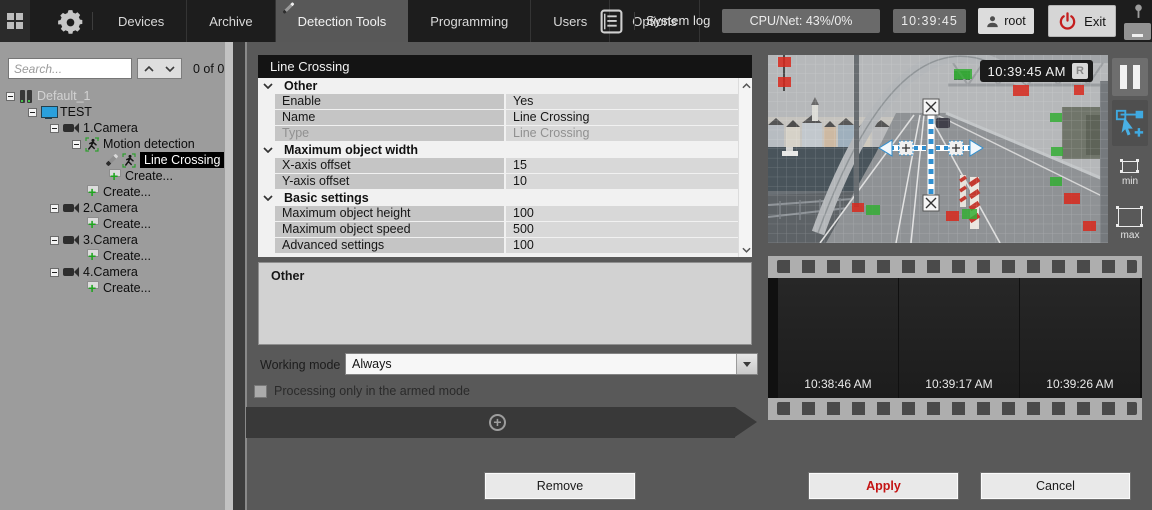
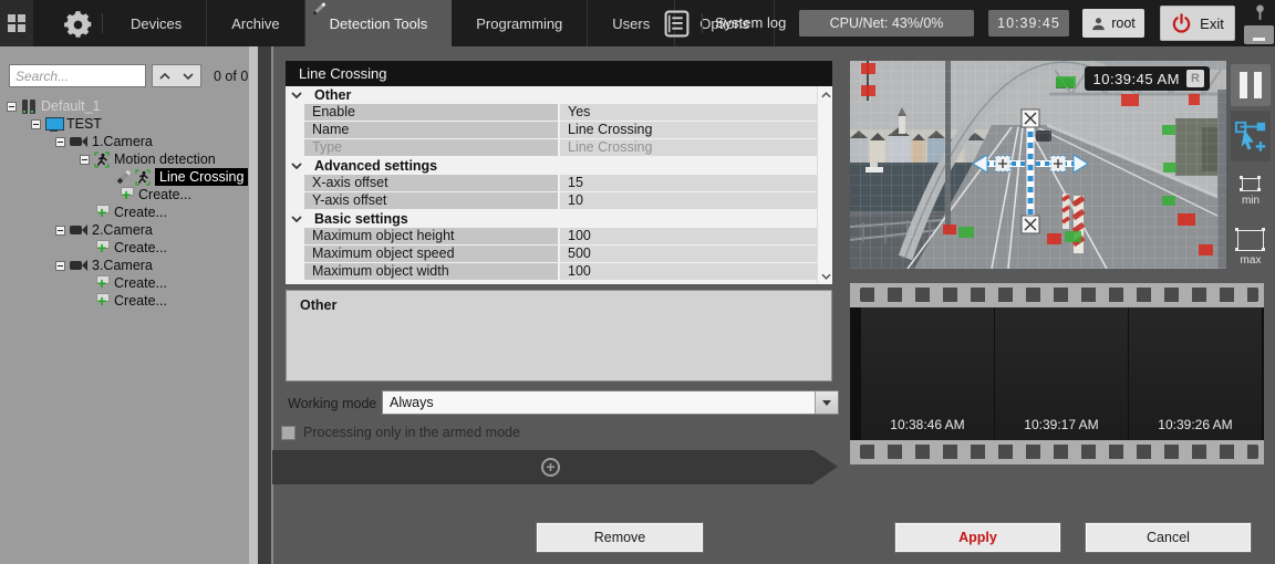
  Devices
  Archive
  Detection Tools
  Programming
  Users
  Options
  System log
  CPU/Net: 43%/0%
  10:39:45
  root
  Exit
  Search...
  0 of 0
  Default_1
  TEST
  1.Camera
  Motion detection
  Line Crossing
  Create...
  Create...
  2.Camera
  Create...
  3.Camera
  Create...
- 4.Camera
  Create...
  Line Crossing
  Other
  Enable
  Yes
  Name
  Line Crossing
  Type
  Line Crossing
- Maximum object width
+ Advanced settings
  X-axis offset
  15
  Y-axis offset
  10
  Basic settings
  Maximum object height
  100
  Maximum object speed
  500
- Advanced settings
+ Maximum object width
  100
  Other
  Working mode
  Always
  Processing only in the armed mode
  Remove
  Apply
  Cancel
  10:39:45 AM
  R
  min
  max
  10:38:46 AM
  10:39:17 AM
  10:39:26 AM
